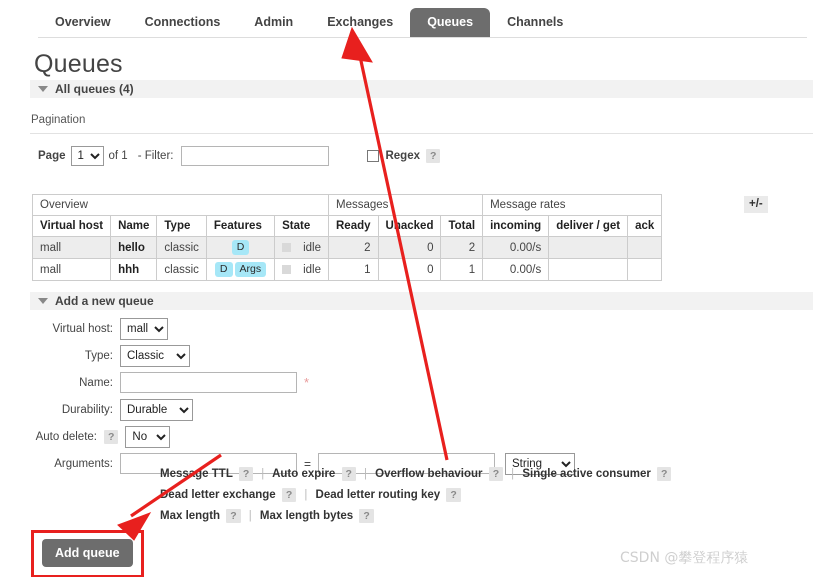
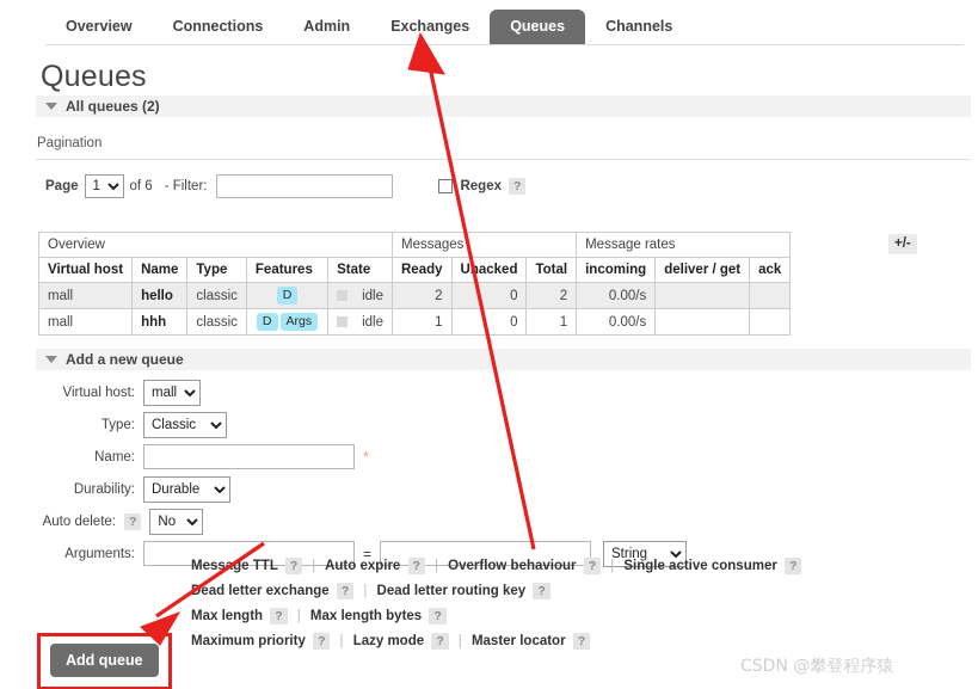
  Overview
  Connections
  Admin
  Exchanges
  Queues
  Channels
  Queues
- All queues (4)
+ All queues (2)
  Pagination
  Page
  1
- of 1
+ of 6
  - Filter:
  Regex
  ?
  Overview	Messages	Message rates
  Virtual host	Name	Type	Features	State	Ready	Uacked	Total	incoming	deliver / get	ack
  mall	hello	classic	D	idle	2	0	2	0.00/s
  mall	hhh	classic	D Args	idle	1	0	1	0.00/s
  +/-
  Add a new queue
  Virtual host:
  mall
  Type:
  Classic
  Name:
  *
  Durability:
  Durable
  Auto delete:
  ?
  No
  Arguments:
  =
  String
  Messge TTL ? | Auto expire ? | Overflow behaviour ? | Single active consumer ?
  ead letter exchange ? | Dead letter routing key ?
  Max length ? | Max length bytes ?
+ Maximum priority ? | Lazy mode ? | Master locator ?
  Add queue
  CSDN @攀登程序猿
